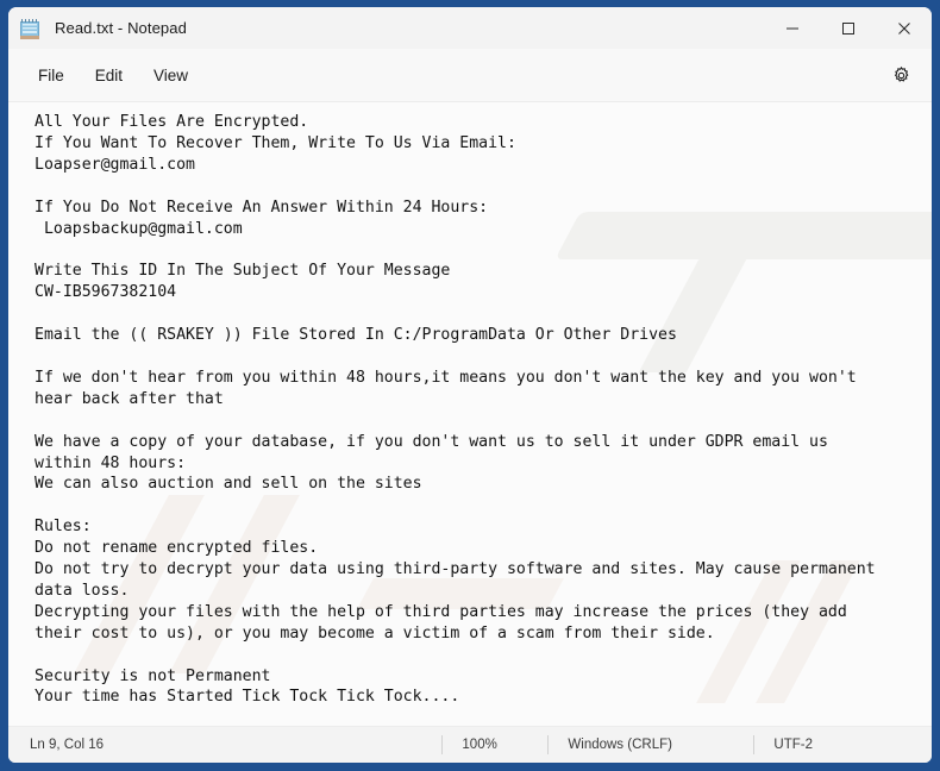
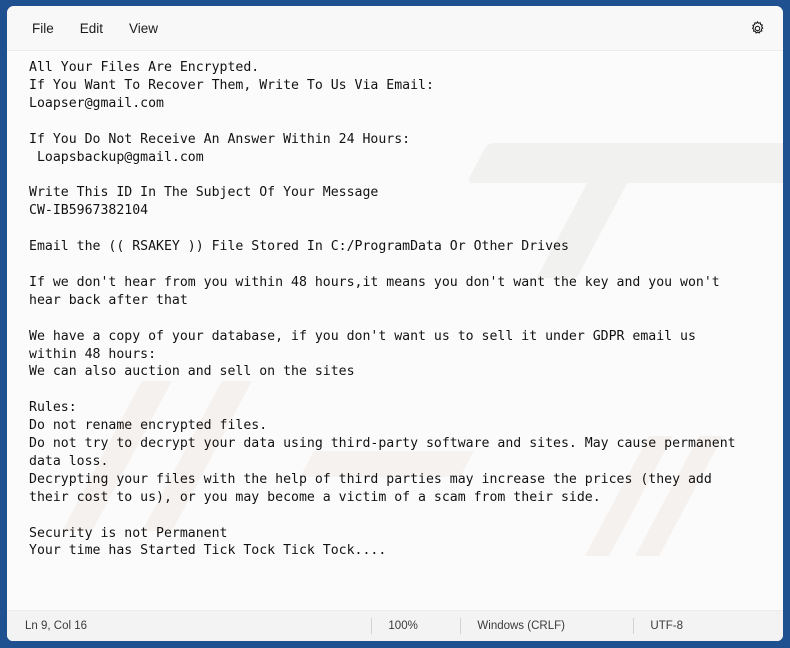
- Read.txt - Notepad
  File
  Edit
  View
  All Your Files Are Encrypted.
  If You Want To Recover Them, Write To Us Via Email:
  Loapser@gmail.com
  If You Do Not Receive An Answer Within 24 Hours:
  Loapsbackup@gmail.com
  Write This ID In The Subject Of Your Message
  CW-IB5967382104
  Email the (( RSAKEY )) File Stored In C:/ProgramData Or Other Drives
  If we don't hear from you within 48 hours,it means you don't want the key and you won't
  hear back after that
  We have a copy of your database, if you don't want us to sell it under GDPR email us
  within 48 hours:
  We can also auction and sell on the sites
  Rules:
  Do not rename encrypted files.
  Do not try to decrypt your data using third-party software and sites. May cause permanent
  data loss.
  Decrypting your files with the help of third parties may increase the prices (they add
  their cost to us), or you may become a victim of a scam from their side.
  Security is not Permanent
  Your time has Started Tick Tock Tick Tock....
  Ln 9, Col 16
  100%
  Windows (CRLF)
- UTF-2
+ UTF-8
